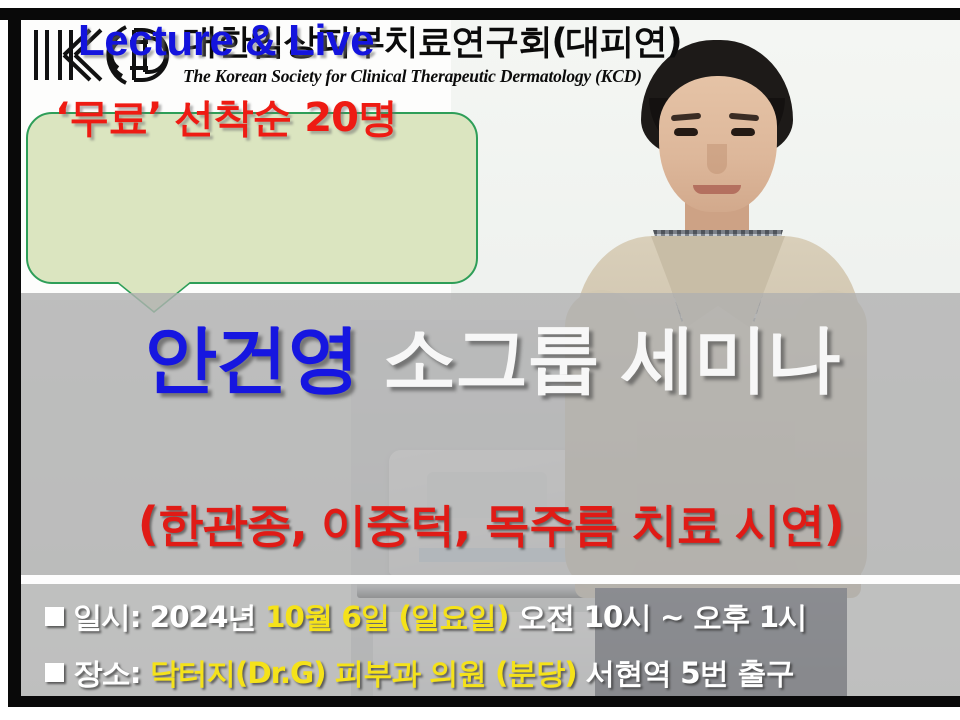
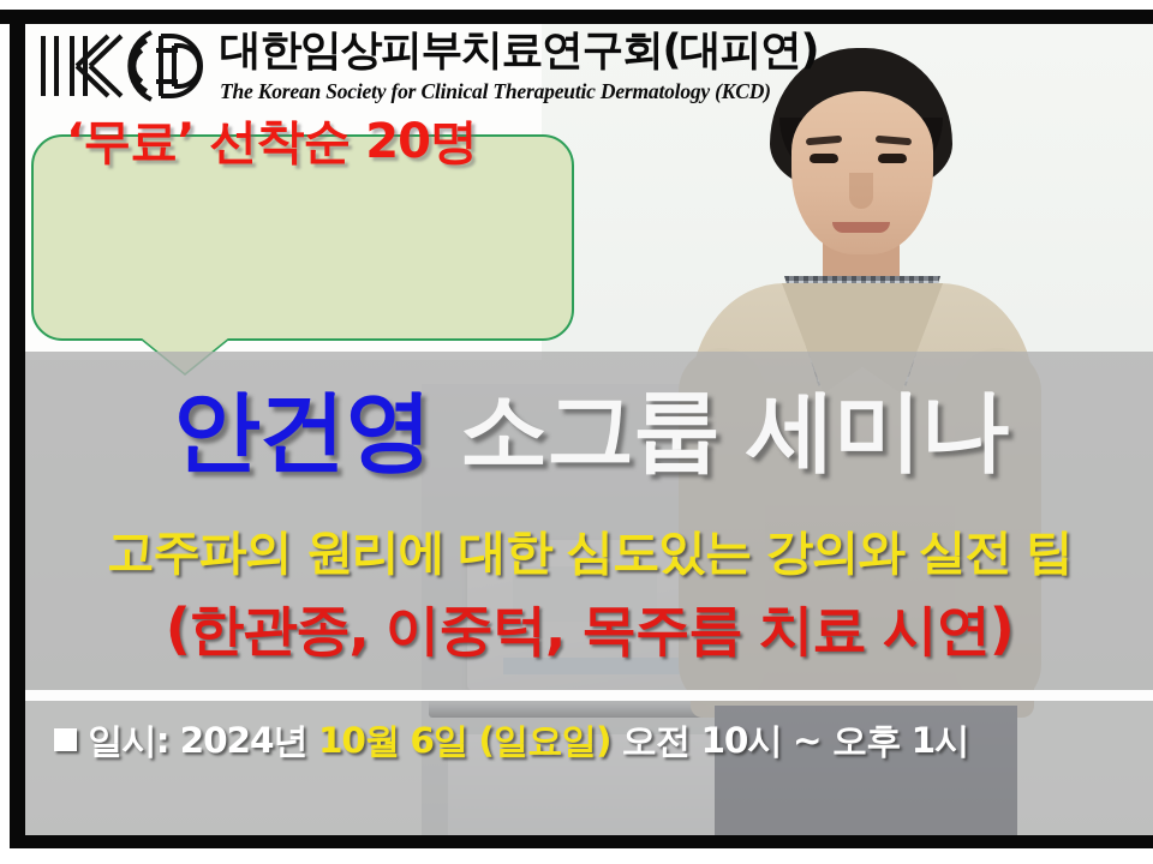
  대한임상피부치료연구회(대피연)
  The Korean Society for Clinical Therapeutic Dermatology (KCD)
- Lecture & Live
  ‘무료’ 선착순 20명
  안건영 소그룹 세미나
+ 고주파의 원리에 대한 심도있는 강의와 실전 팁
  (한관종, 이중턱, 목주름 치료 시연)
  일시: 2024년 10월 6일 (일요일) 오전 10시 ~ 오후 1시
- 장소: 닥터지(Dr.G) 피부과 의원 (분당) 서현역 5번 출구
